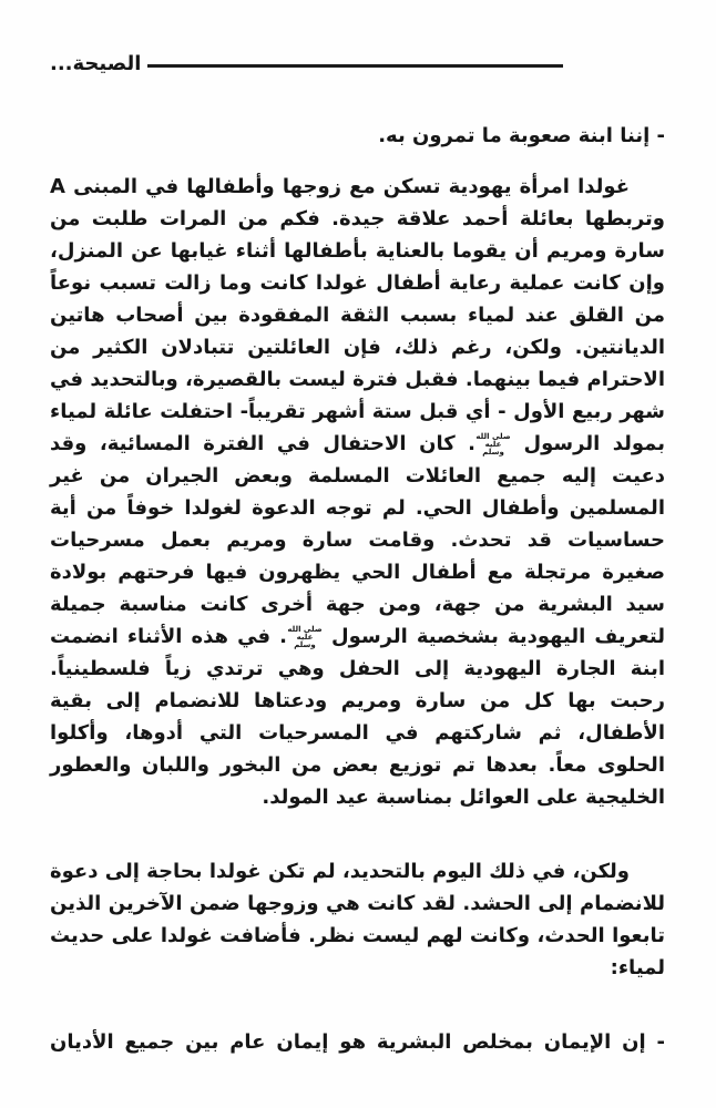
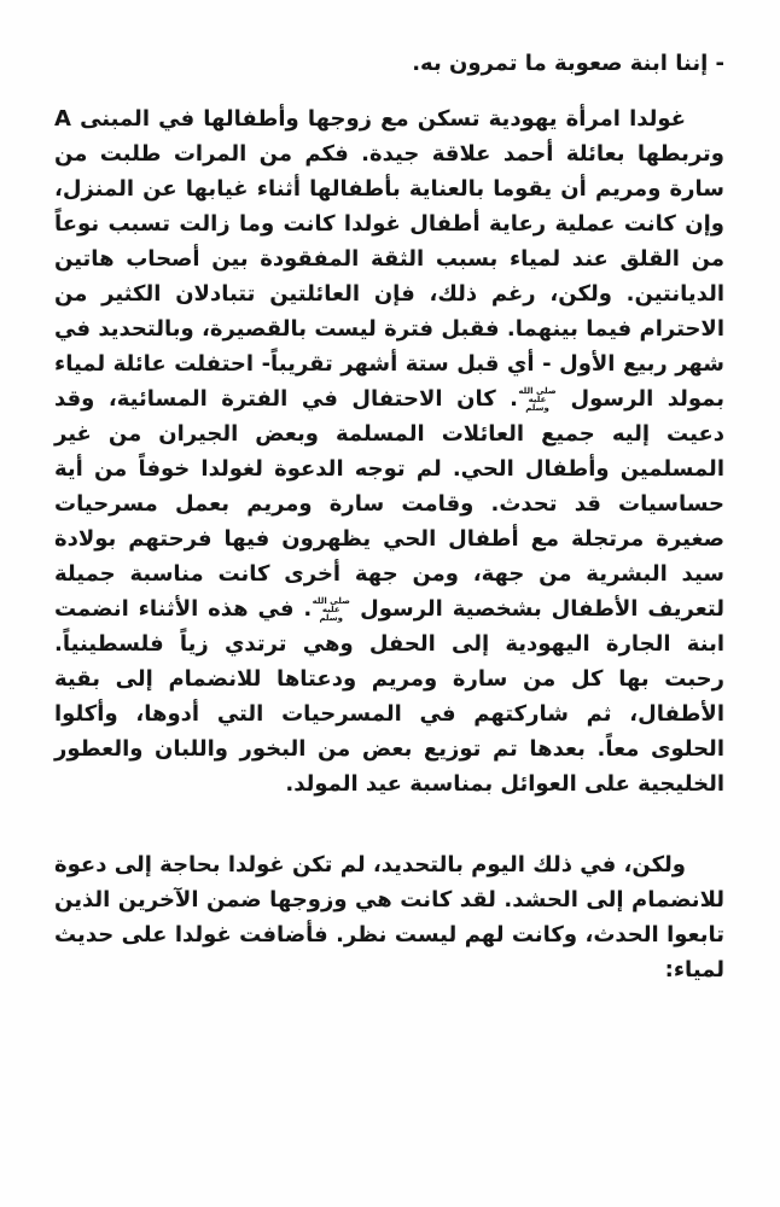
- الصيحة...
  - إننا ابنة صعوبة ما تمرون به.
- غولدا امرأة يهودية تسكن مع زوجها وأطفالها في المبنى A وتربطها بعائلة أحمد علاقة جيدة. فكم من المرات طلبت من سارة ومريم أن يقوما بالعناية بأطفالها أثناء غيابها عن المنزل، وإن كانت عملية رعاية أطفال غولدا كانت وما زالت تسبب نوعاً من القلق عند لمياء بسبب الثقة المفقودة بين أصحاب هاتين الديانتين. ولكن، رغم ذلك، فإن العائلتين تتبادلان الكثير من الاحترام فيما بينهما. فقبل فترة ليست بالقصيرة، وبالتحديد في شهر ربيع الأول - أي قبل ستة أشهر تقريباً- احتفلت عائلة لمياء بمولد الرسول صلى الله عليه وسلم. كان الاحتفال في الفترة المسائية، وقد دعيت إليه جميع العائلات المسلمة وبعض الجيران من غير المسلمين وأطفال الحي. لم توجه الدعوة لغولدا خوفاً من أية حساسيات قد تحدث. وقامت سارة ومريم بعمل مسرحيات صغيرة مرتجلة مع أطفال الحي يظهرون فيها فرحتهم بولادة سيد البشرية من جهة، ومن جهة أخرى كانت مناسبة جميلة لتعريف اليهودية بشخصية الرسول صلى الله عليه وسلم. في هذه الأثناء انضمت ابنة الجارة اليهودية إلى الحفل وهي ترتدي زياً فلسطينياً. رحبت بها كل من سارة ومريم ودعتاها للانضمام إلى بقية الأطفال، ثم شاركتهم في المسرحيات التي أدوها، وأكلوا الحلوى معاً. بعدها تم توزيع بعض من البخور واللبان والعطور الخليجية على العوائل بمناسبة عيد المولد.
+ غولدا امرأة يهودية تسكن مع زوجها وأطفالها في المبنى A وتربطها بعائلة أحمد علاقة جيدة. فكم من المرات طلبت من سارة ومريم أن يقوما بالعناية بأطفالها أثناء غيابها عن المنزل، وإن كانت عملية رعاية أطفال غولدا كانت وما زالت تسبب نوعاً من القلق عند لمياء بسبب الثقة المفقودة بين أصحاب هاتين الديانتين. ولكن، رغم ذلك، فإن العائلتين تتبادلان الكثير من الاحترام فيما بينهما. فقبل فترة ليست بالقصيرة، وبالتحديد في شهر ربيع الأول - أي قبل ستة أشهر تقريباً- احتفلت عائلة لمياء بمولد الرسول صلى الله عليه وسلم. كان الاحتفال في الفترة المسائية، وقد دعيت إليه جميع العائلات المسلمة وبعض الجيران من غير المسلمين وأطفال الحي. لم توجه الدعوة لغولدا خوفاً من أية حساسيات قد تحدث. وقامت سارة ومريم بعمل مسرحيات صغيرة مرتجلة مع أطفال الحي يظهرون فيها فرحتهم بولادة سيد البشرية من جهة، ومن جهة أخرى كانت مناسبة جميلة لتعريف الأطفال بشخصية الرسول صلى الله عليه وسلم. في هذه الأثناء انضمت ابنة الجارة اليهودية إلى الحفل وهي ترتدي زياً فلسطينياً. رحبت بها كل من سارة ومريم ودعتاها للانضمام إلى بقية الأطفال، ثم شاركتهم في المسرحيات التي أدوها، وأكلوا الحلوى معاً. بعدها تم توزيع بعض من البخور واللبان والعطور الخليجية على العوائل بمناسبة عيد المولد.
  ولكن، في ذلك اليوم بالتحديد، لم تكن غولدا بحاجة إلى دعوة للانضمام إلى الحشد. لقد كانت هي وزوجها ضمن الآخرين الذين تابعوا الحدث، وكانت لهم ليست نظر. فأضافت غولدا على حديث لمياء:
- - إن الإيمان بمخلص البشرية هو إيمان عام بين جميع الأديان
